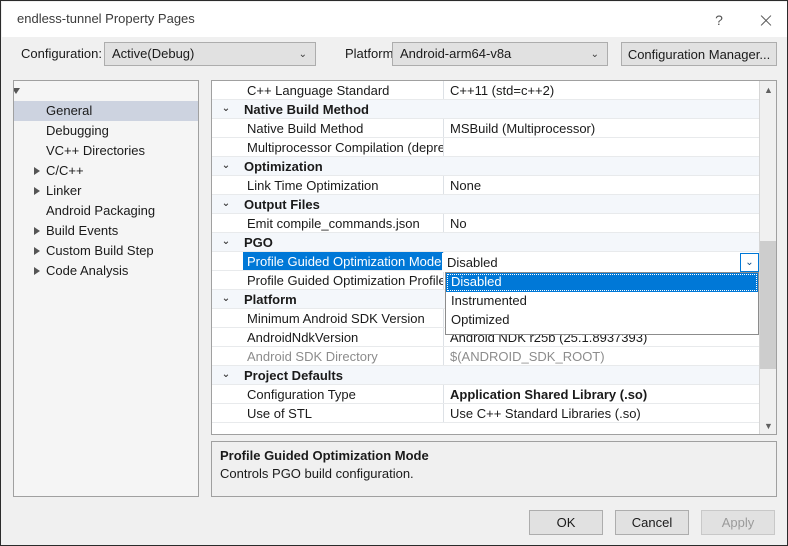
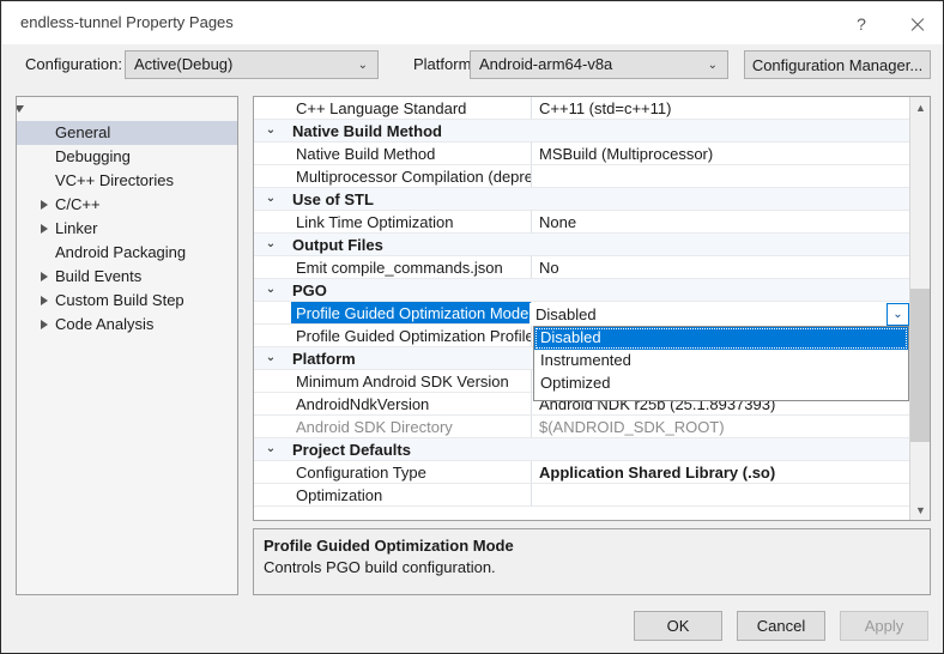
  endless-tunnel Property Pages
  ?
  Configuration:
  Active(Debug)
  ⌄
  Platform
  Android-arm64-v8a
  ⌄
  Configuration Manager...
  General
  Debugging
  VC++ Directories
  C/C++
  Linker
  Android Packaging
  Build Events
  Custom Build Step
  Code Analysis
  C++ Language Standard
- C++11 (std=c++2)
+ C++11 (std=c++11)
  ⌄
  Native Build Method
  Native Build Method
  MSBuild (Multiprocessor)
  Multiprocessor Compilation (depre
  ⌄
- Optimization
+ Use of STL
  Link Time Optimization
  None
  ⌄
  Output Files
  Emit compile_commands.json
  No
  ⌄
  PGO
  Profile Guided Optimization Mode
  Profile Guided Optimization Profile
  ⌄
  Platform
  Minimum Android SDK Version
  AndroidNdkVersion
  Android NDK r25b (25.1.8937393)
  Android SDK Directory
  $(ANDROID_SDK_ROOT)
  ⌄
  Project Defaults
  Configuration Type
  Application Shared Library (.so)
- Use of STL
+ Optimization
- Use C++ Standard Libraries (.so)
  ▲
  ▼
  Disabled
  ⌄
  Disabled
  Instrumented
  Optimized
  Profile Guided Optimization Mode
  Controls PGO build configuration.
  OK
  Cancel
  Apply
